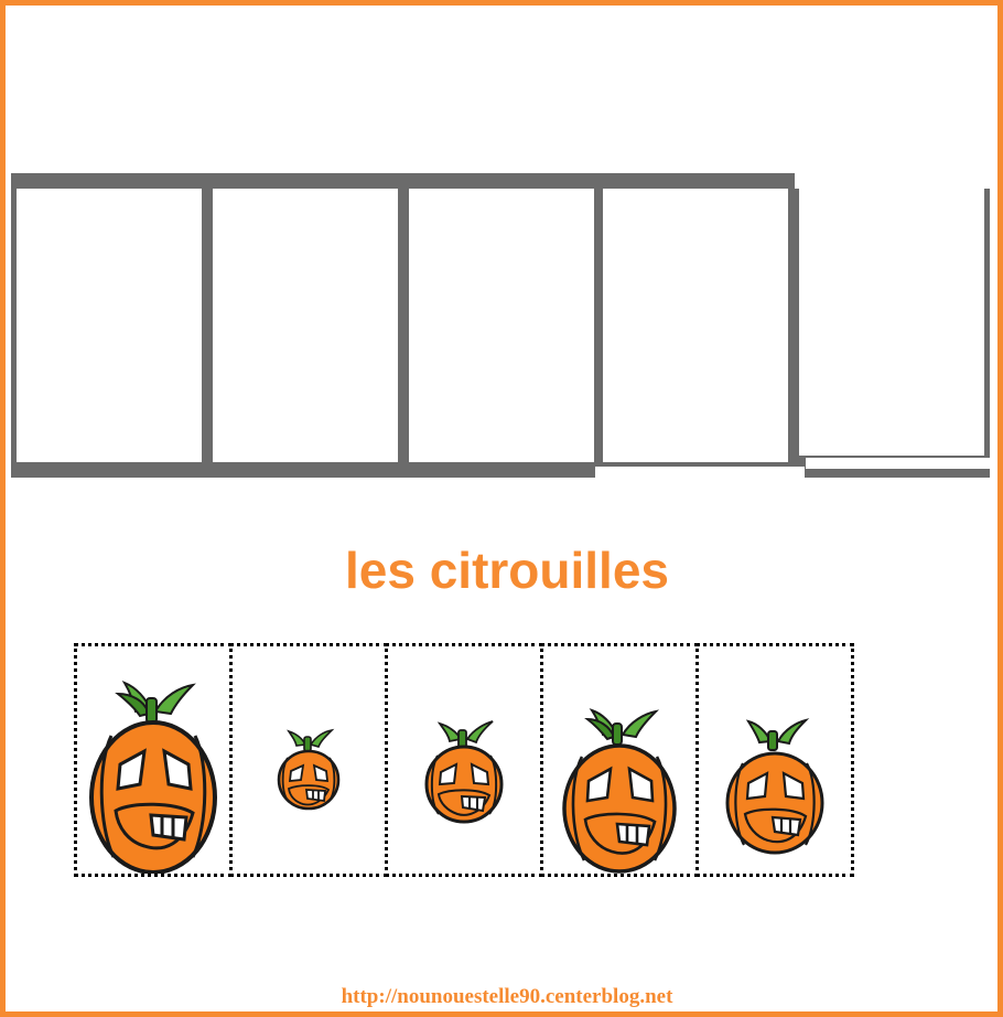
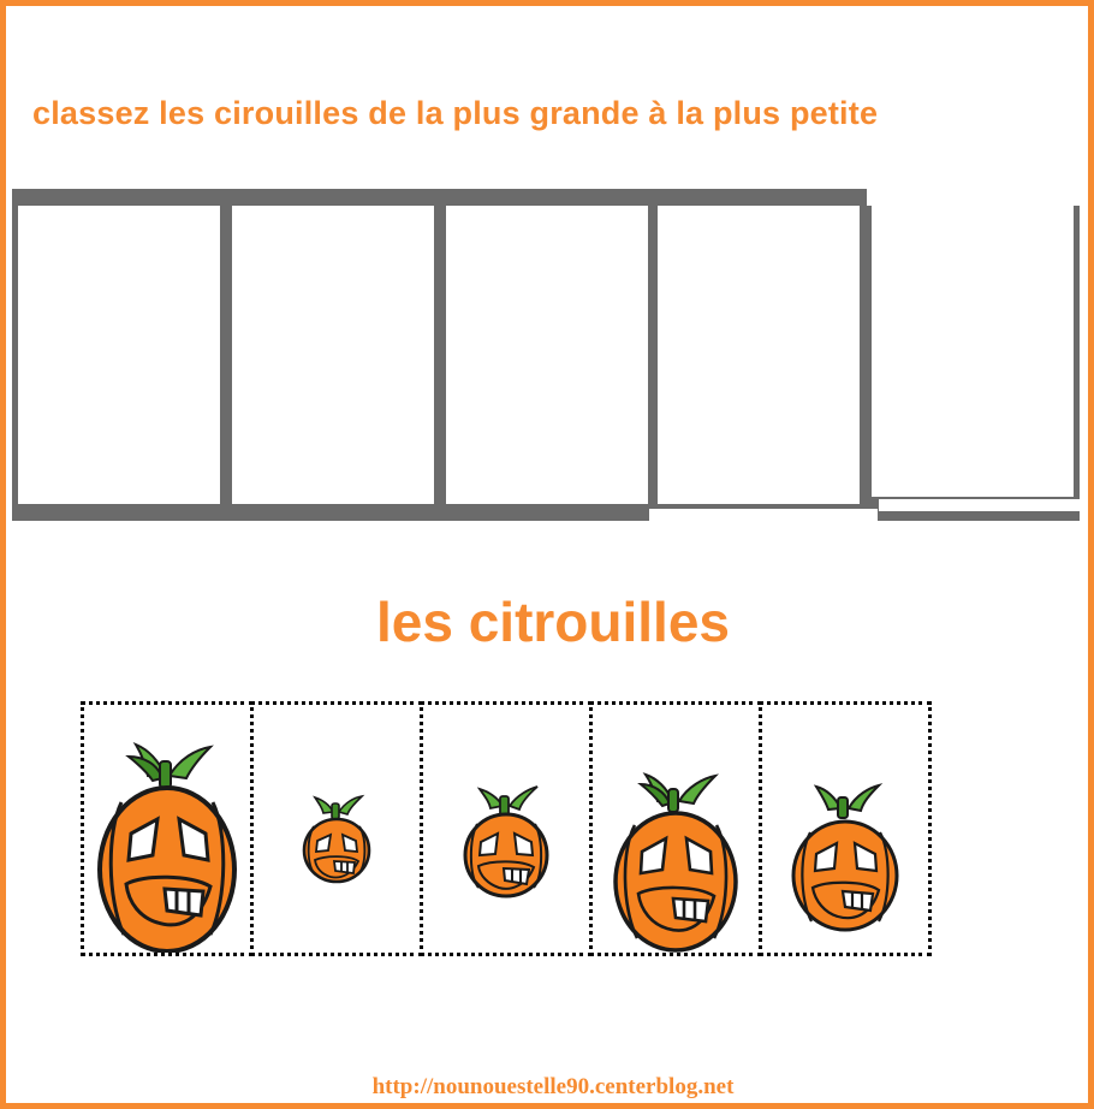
+ classez les cirouilles de la plus grande à la plus petite
  les citrouilles
  http://nounouestelle90.centerblog.net
